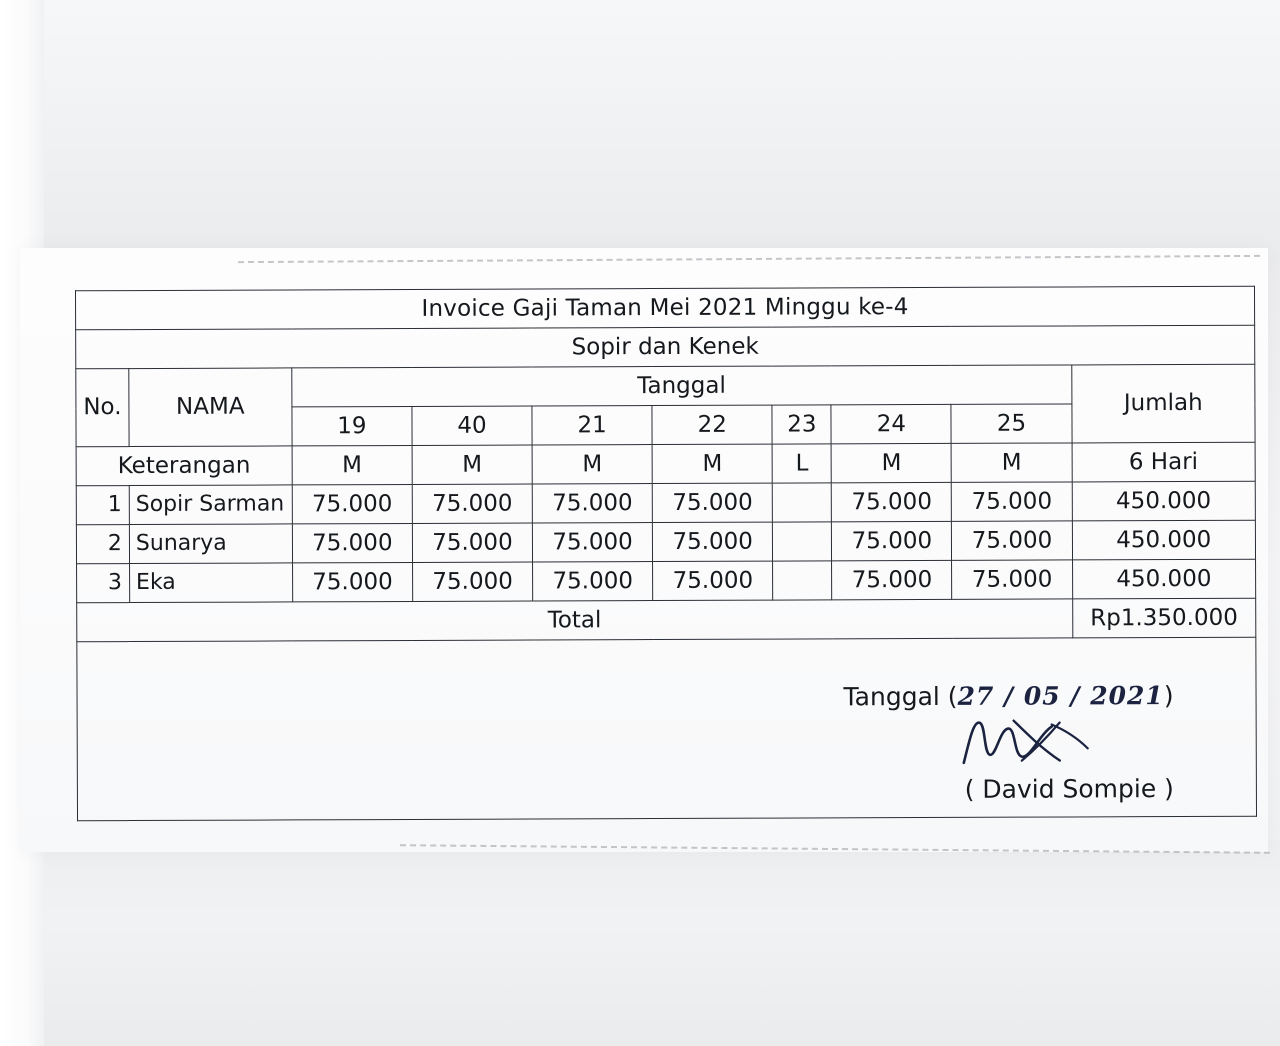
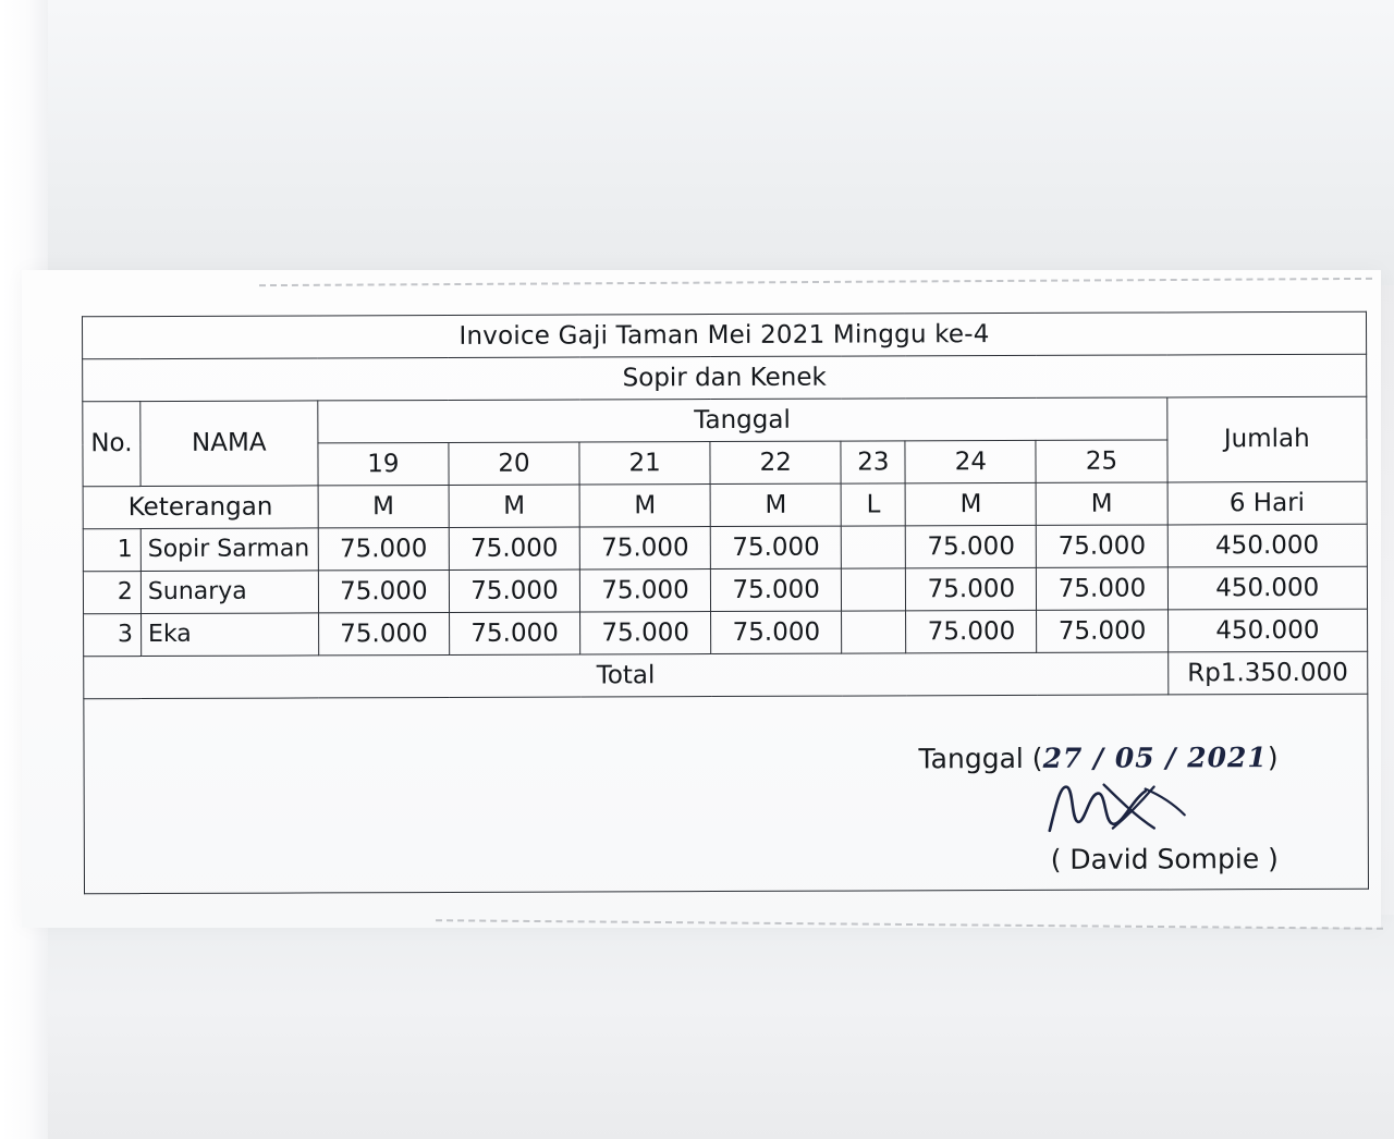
  Invoice Gaji Taman Mei 2021 Minggu ke-4
  Sopir dan Kenek
  No.	NAMA	Tanggal	Jumlah
- 19	40	21	22	23	24	25
+ 19	20	21	22	23	24	25
  Keterangan	M	M	M	M	L	M	M	6 Hari
  1	Sopir Sarman	75.000	75.000	75.000	75.000		75.000	75.000	450.000
  2	Sunarya	75.000	75.000	75.000	75.000		75.000	75.000	450.000
  3	Eka	75.000	75.000	75.000	75.000		75.000	75.000	450.000
  Total	Rp1.350.000
  Tanggal (27 / 05 / 2021) ( David Sompie )
